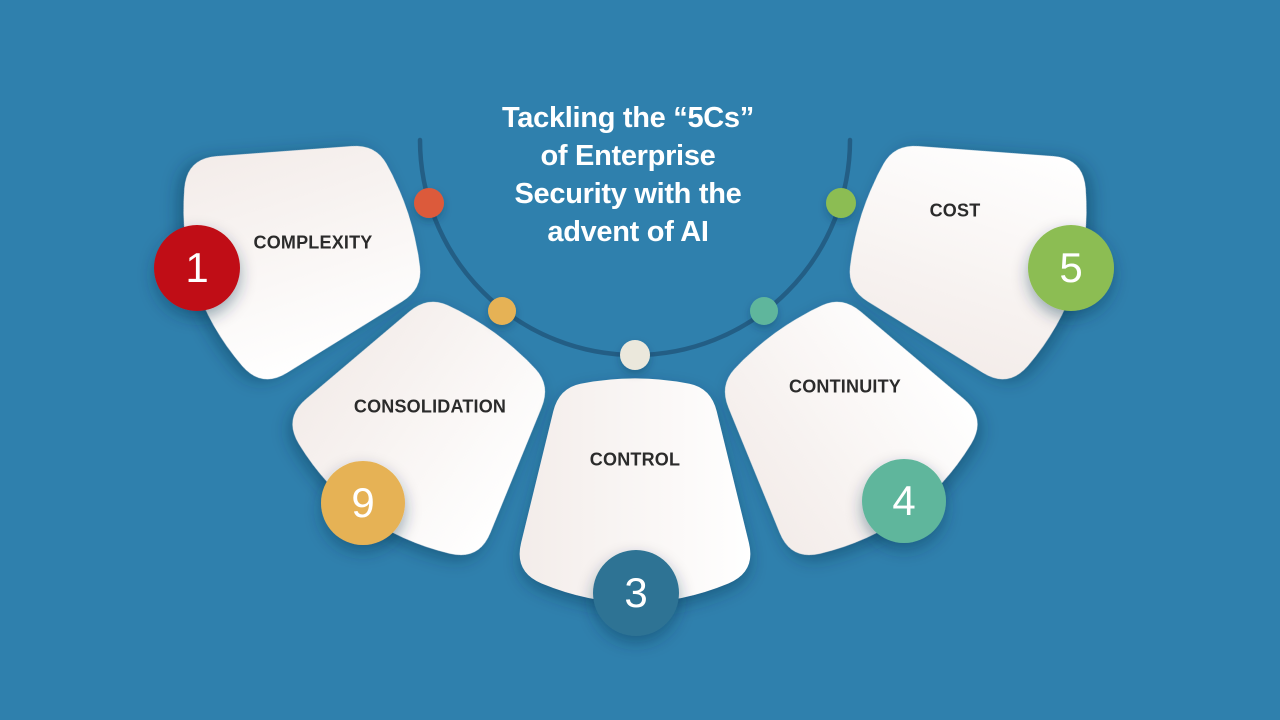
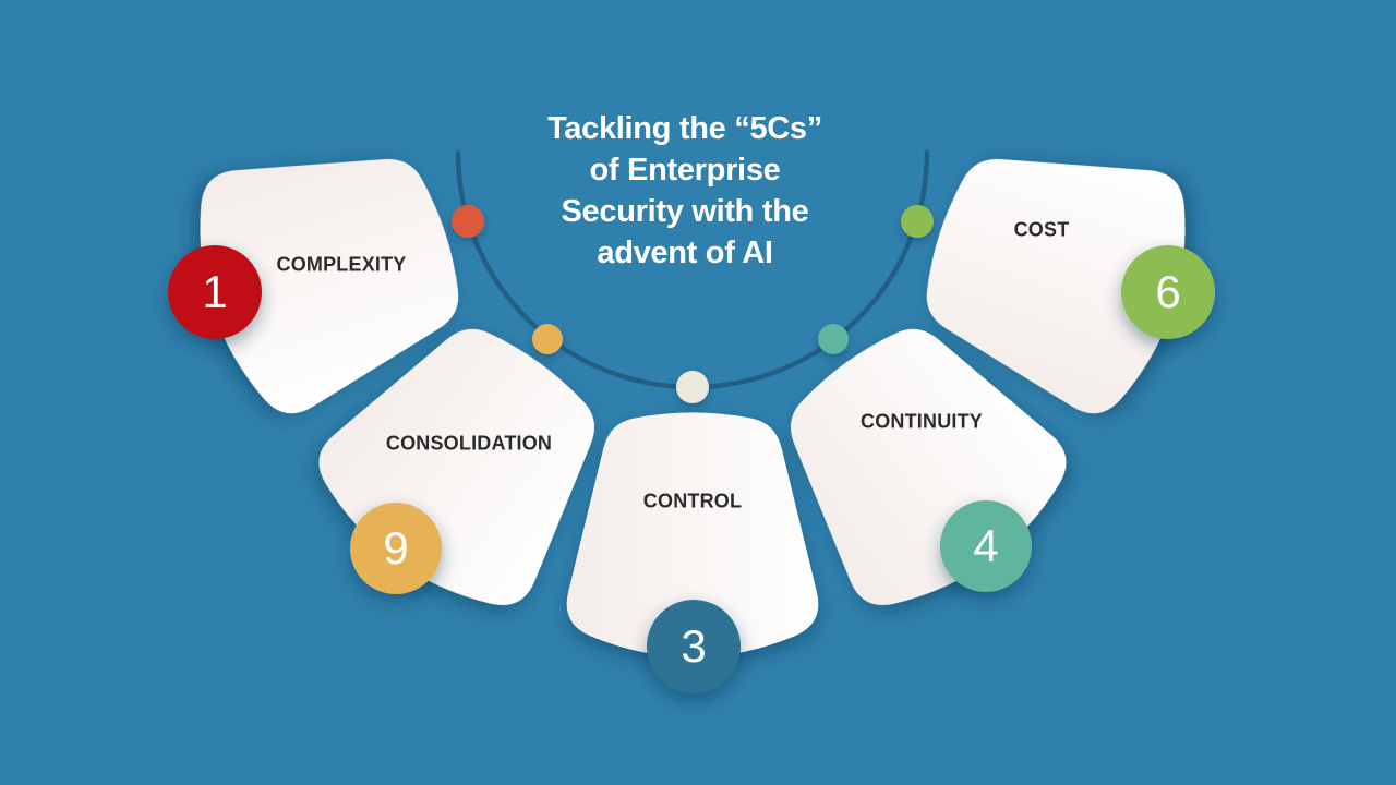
  Tackling the “5Cs”
  of Enterprise
  Security with the
  advent of AI
  COMPLEXITY
  CONSOLIDATION
  CONTROL
  CONTINUITY
  COST
  1
  9
  3
  4
- 5
+ 6
